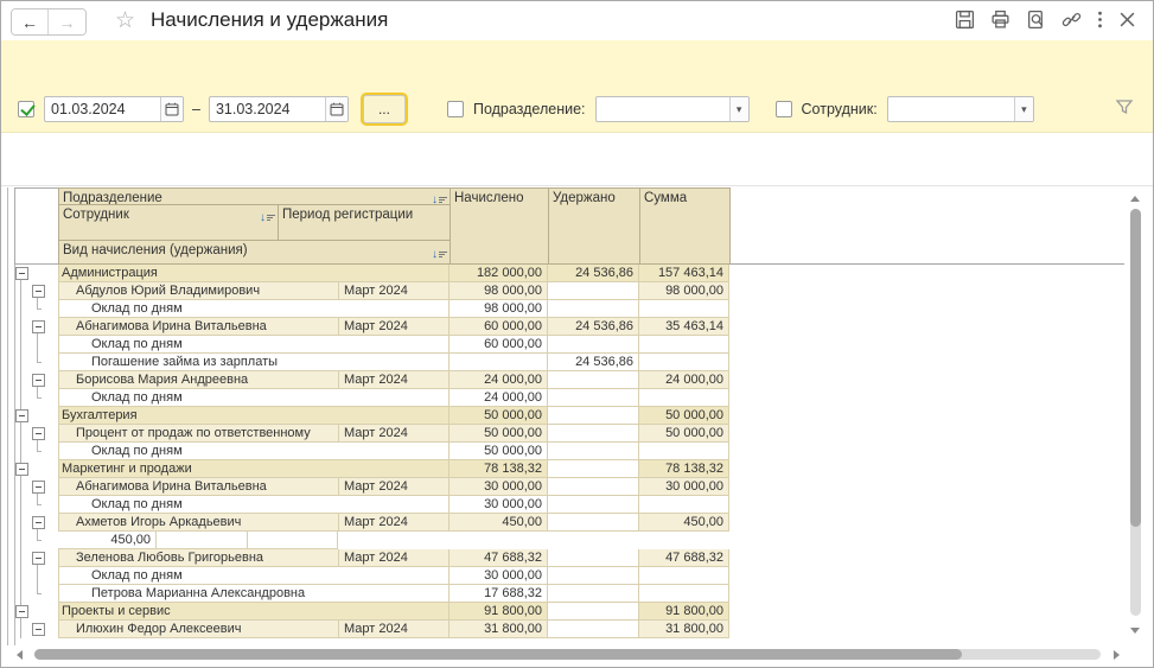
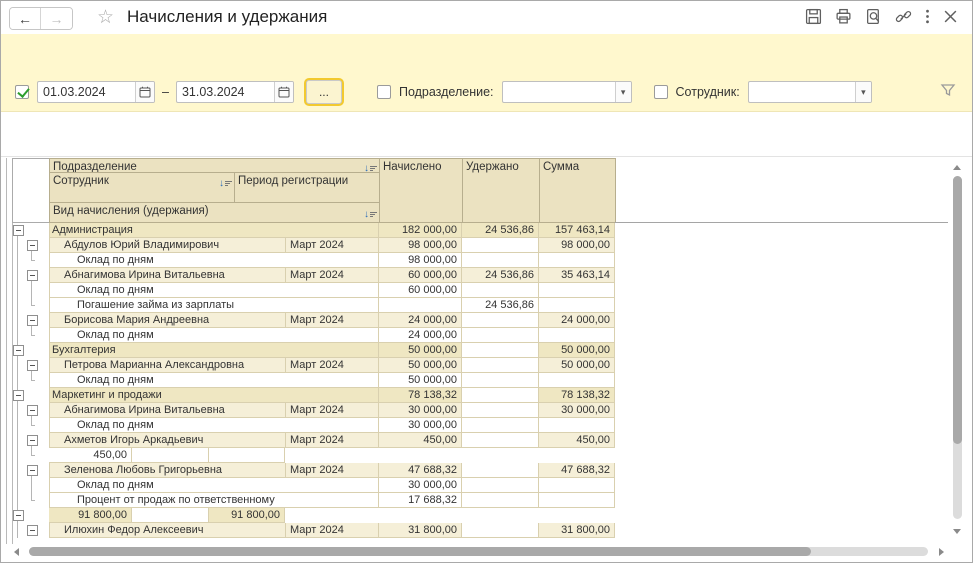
  ←
  →
  ☆
  Начисления и удержания
  01.03.2024
  –
  31.03.2024
  ...
  Подразделение:
  Сотрудник:
  Подразделение
  Сотрудник
  Период регистрации
  Вид начисления (удержания)
  Начислено
  Удержано
  Сумма
  Администрация
  182 000,00
  24 536,86
  157 463,14
  Абдулов Юрий Владимирович
  Март 2024
  98 000,00
  98 000,00
  Оклад по дням
  98 000,00
  Абнагимова Ирина Витальевна
  Март 2024
  60 000,00
  24 536,86
  35 463,14
  Оклад по дням
  60 000,00
  Погашение займа из зарплаты
  24 536,86
  Борисова Мария Андреевна
  Март 2024
  24 000,00
  24 000,00
  Оклад по дням
  24 000,00
  Бухгалтерия
  50 000,00
  50 000,00
- Процент от продаж по ответственному
+ Петрова Марианна Александровна
  Март 2024
  50 000,00
  50 000,00
  Оклад по дням
  50 000,00
  Маркетинг и продажи
  78 138,32
  78 138,32
  Абнагимова Ирина Витальевна
  Март 2024
  30 000,00
  30 000,00
  Оклад по дням
  30 000,00
  Ахметов Игорь Аркадьевич
  Март 2024
  450,00
  450,00
  450,00
  Зеленова Любовь Григорьевна
  Март 2024
  47 688,32
  47 688,32
  Оклад по дням
  30 000,00
- Петрова Марианна Александровна
+ Процент от продаж по ответственному
  17 688,32
- Проекты и сервис
  91 800,00
  91 800,00
  Илюхин Федор Алексеевич
  Март 2024
  31 800,00
  31 800,00
